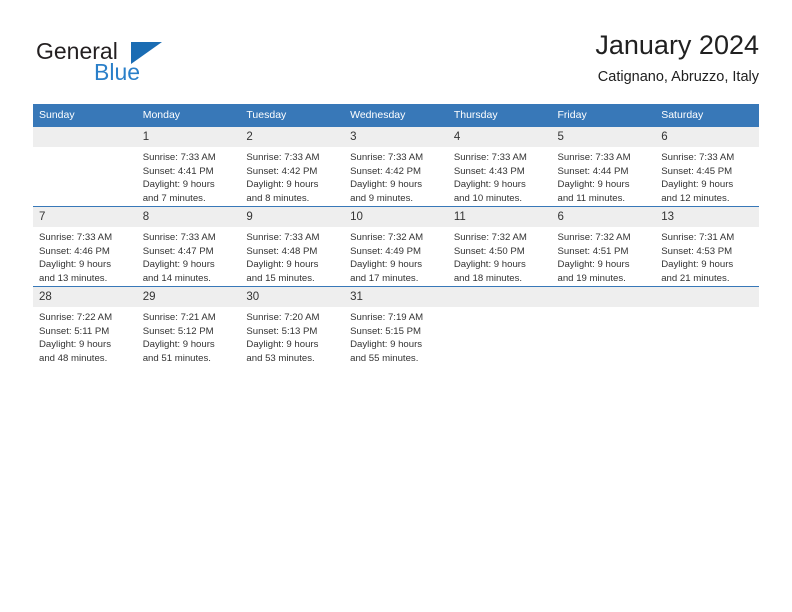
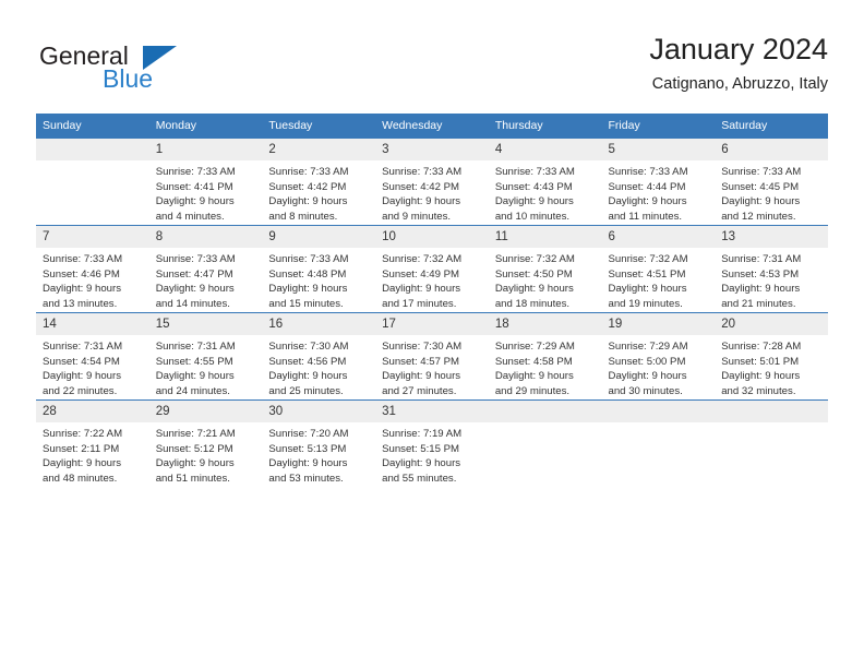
  General
  Blue
  January 2024
  Catignano, Abruzzo, Italy
  Sunday	Monday	Tuesday	Wednesday	Thursday	Friday	Saturday
- 	1Sunrise: 7:33 AMSunset: 4:41 PMDaylight: 9 hoursand 7 minutes.	2Sunrise: 7:33 AMSunset: 4:42 PMDaylight: 9 hoursand 8 minutes.	3Sunrise: 7:33 AMSunset: 4:42 PMDaylight: 9 hoursand 9 minutes.	4Sunrise: 7:33 AMSunset: 4:43 PMDaylight: 9 hoursand 10 minutes.	5Sunrise: 7:33 AMSunset: 4:44 PMDaylight: 9 hoursand 11 minutes.	6Sunrise: 7:33 AMSunset: 4:45 PMDaylight: 9 hoursand 12 minutes.
+ 	1Sunrise: 7:33 AMSunset: 4:41 PMDaylight: 9 hoursand 4 minutes.	2Sunrise: 7:33 AMSunset: 4:42 PMDaylight: 9 hoursand 8 minutes.	3Sunrise: 7:33 AMSunset: 4:42 PMDaylight: 9 hoursand 9 minutes.	4Sunrise: 7:33 AMSunset: 4:43 PMDaylight: 9 hoursand 10 minutes.	5Sunrise: 7:33 AMSunset: 4:44 PMDaylight: 9 hoursand 11 minutes.	6Sunrise: 7:33 AMSunset: 4:45 PMDaylight: 9 hoursand 12 minutes.
  7Sunrise: 7:33 AMSunset: 4:46 PMDaylight: 9 hoursand 13 minutes.	8Sunrise: 7:33 AMSunset: 4:47 PMDaylight: 9 hoursand 14 minutes.	9Sunrise: 7:33 AMSunset: 4:48 PMDaylight: 9 hoursand 15 minutes.	10Sunrise: 7:32 AMSunset: 4:49 PMDaylight: 9 hoursand 17 minutes.	11Sunrise: 7:32 AMSunset: 4:50 PMDaylight: 9 hoursand 18 minutes.	6Sunrise: 7:32 AMSunset: 4:51 PMDaylight: 9 hoursand 19 minutes.	13Sunrise: 7:31 AMSunset: 4:53 PMDaylight: 9 hoursand 21 minutes.
+ 14Sunrise: 7:31 AMSunset: 4:54 PMDaylight: 9 hoursand 22 minutes.	15Sunrise: 7:31 AMSunset: 4:55 PMDaylight: 9 hoursand 24 minutes.	16Sunrise: 7:30 AMSunset: 4:56 PMDaylight: 9 hoursand 25 minutes.	17Sunrise: 7:30 AMSunset: 4:57 PMDaylight: 9 hoursand 27 minutes.	18Sunrise: 7:29 AMSunset: 4:58 PMDaylight: 9 hoursand 29 minutes.	19Sunrise: 7:29 AMSunset: 5:00 PMDaylight: 9 hoursand 30 minutes.	20Sunrise: 7:28 AMSunset: 5:01 PMDaylight: 9 hoursand 32 minutes.
- 28Sunrise: 7:22 AMSunset: 5:11 PMDaylight: 9 hoursand 48 minutes.	29Sunrise: 7:21 AMSunset: 5:12 PMDaylight: 9 hoursand 51 minutes.	30Sunrise: 7:20 AMSunset: 5:13 PMDaylight: 9 hoursand 53 minutes.	31Sunrise: 7:19 AMSunset: 5:15 PMDaylight: 9 hoursand 55 minutes.
+ 28Sunrise: 7:22 AMSunset: 2:11 PMDaylight: 9 hoursand 48 minutes.	29Sunrise: 7:21 AMSunset: 5:12 PMDaylight: 9 hoursand 51 minutes.	30Sunrise: 7:20 AMSunset: 5:13 PMDaylight: 9 hoursand 53 minutes.	31Sunrise: 7:19 AMSunset: 5:15 PMDaylight: 9 hoursand 55 minutes.
